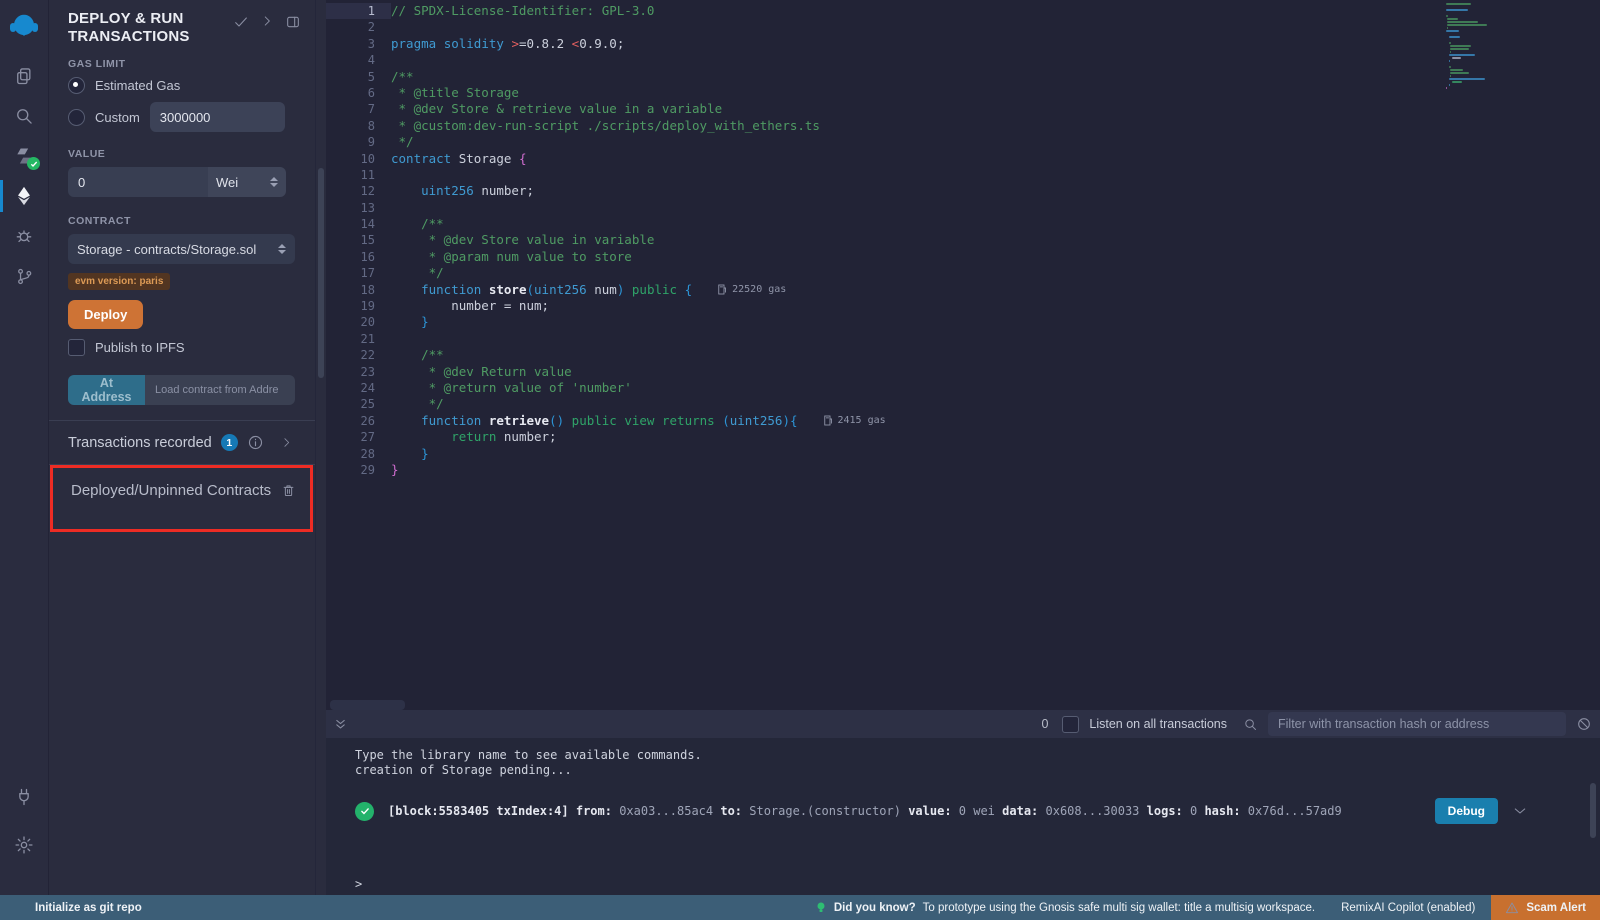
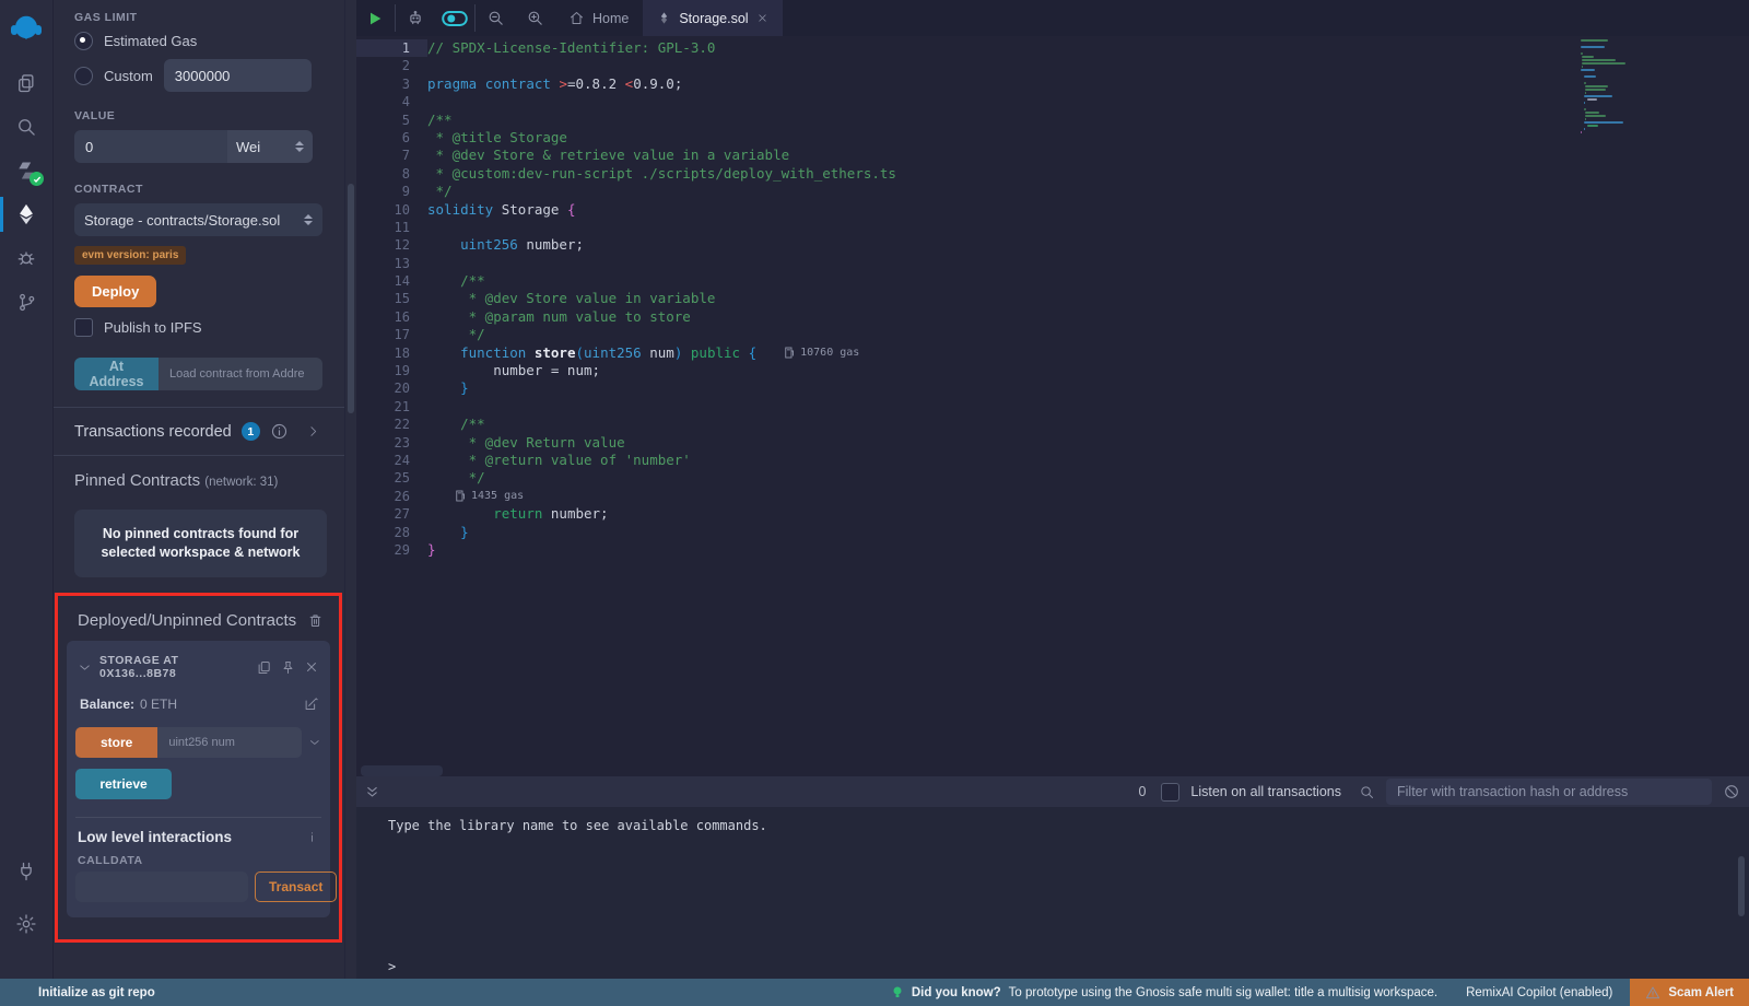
- DEPLOY & RUN
- TRANSACTIONS
  GAS LIMIT
  Estimated Gas
  Custom
  3000000
  VALUE
  0
  Wei
  CONTRACT
  Storage - contracts/Storage.sol
  evm version: paris
  Deploy
  Publish to IPFS
  At Address
  Load contract from Addre
  Transactions recorded
  1
+ Pinned Contracts (network: 31)
+ No pinned contracts found for
+ selected workspace & network
  Deployed/Unpinned Contracts
+ STORAGE AT 0X136...8B78
+ Balance:
+ 0 ETH
+ store
+ uint256 num
+ retrieve
+ Low level interactions
+ CALLDATA
+ Transact
+ Home
+ Storage.sol
  1
  // SPDX-License-Identifier: GPL-3.0
  2
  3
- pragma solidity >=0.8.2 <0.9.0;
+ pragma contract >=0.8.2 <0.9.0;
  4
  5
  /**
  6
  * @title Storage
  7
  * @dev Store & retrieve value in a variable
  8
  * @custom:dev-run-script ./scripts/deploy_with_ethers.ts
  9
  */
  10
- contract Storage {
+ solidity Storage {
  11
  12
  uint256 number;
  13
  14
  /**
  15
  * @dev Store value in variable
  16
  * @param num value to store
  17
  */
  18
  function store(uint256 num) public {
- 22520 gas
+ 10760 gas
  19
  number = num;
  20
  }
  21
  22
  /**
  23
  * @dev Return value
  24
  * @return value of 'number'
  25
  */
  26
- function retrieve() public view returns (uint256){
- 2415 gas
+ 1435 gas
  27
  return number;
  28
  }
  29
  }
  0
  Listen on all transactions
  Filter with transaction hash or address
  Type the library name to see available commands.
- creation of Storage pending...
- [block:5583405 txIndex:4] from: 0xa03...85ac4 to: Storage.(constructor) value: 0 wei data: 0x608...30033 logs: 0 hash: 0x76d...57ad9
- Debug
  >
  Initialize as git repo
  Did you know?
  To prototype using the Gnosis safe multi sig wallet: title a multisig workspace.
  RemixAI Copilot (enabled)
  Scam Alert
